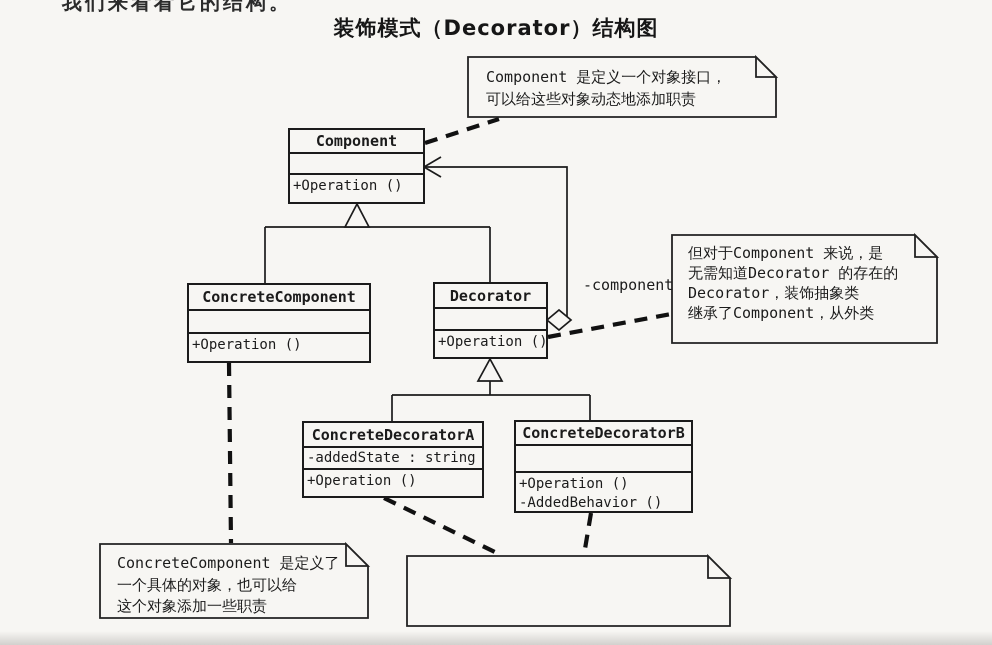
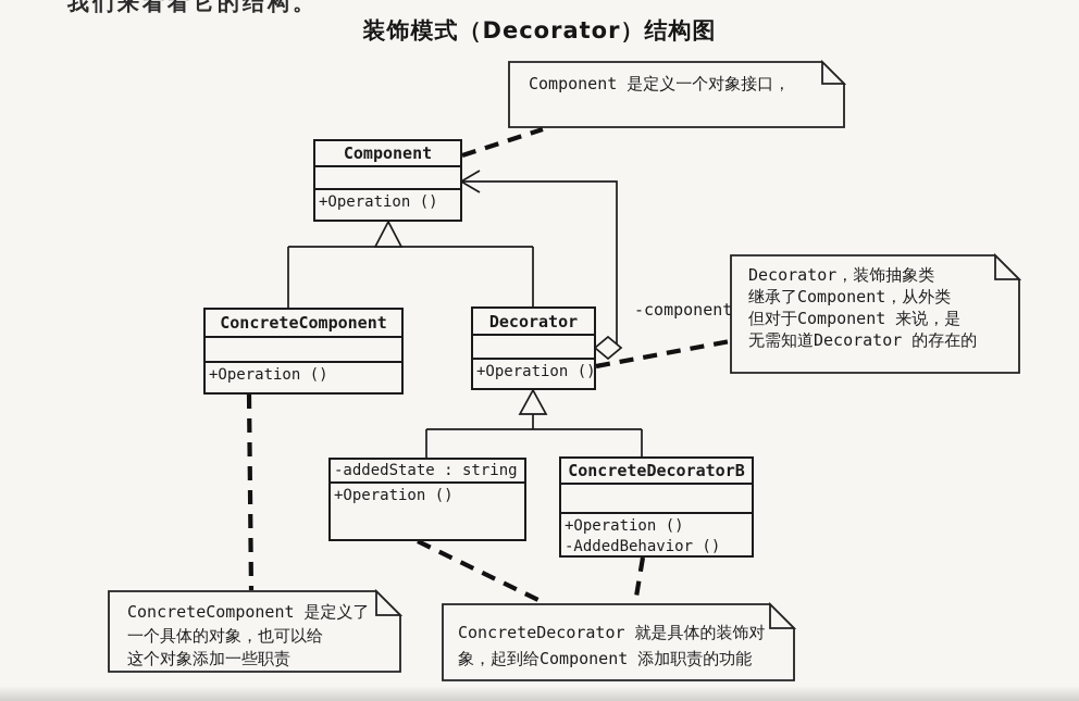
  我们来看看它的结构。
  装饰模式（Decorator）结构图
  Component
  +Operation ()
  ConcreteComponent
  +Operation ()
  Decorator
  +Operation ()
- ConcreteDecoratorA
  -addedState : string
  +Operation ()
  ConcreteDecoratorB
  +Operation ()
  -AddedBehavior ()
  -component
  Component 是定义一个对象接口，
- 可以给这些对象动态地添加职责
- 但对于Component 来说，是
+ Decorator，装饰抽象类
- 无需知道Decorator 的存在的
+ 继承了Component，从外类
- Decorator，装饰抽象类
+ 但对于Component 来说，是
- 继承了Component，从外类
+ 无需知道Decorator 的存在的
  ConcreteComponent 是定义了
  一个具体的对象，也可以给
  这个对象添加一些职责
+ ConcreteDecorator 就是具体的装饰对
+ 象，起到给Component 添加职责的功能
